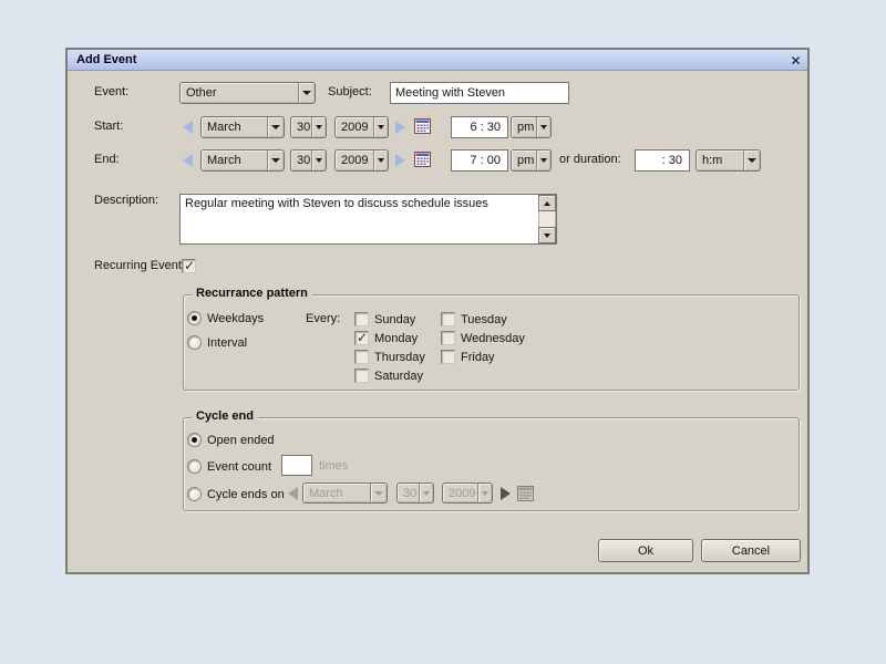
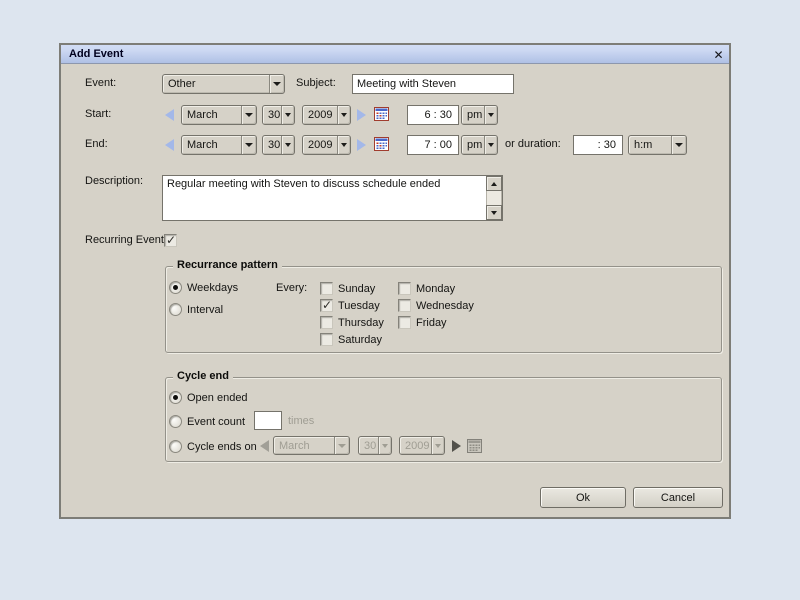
  Add Event
  ✕
  Event:
  Other
  Subject:
  Meeting with Steven
  Start:
  March
  30
  2009
  6 : 30
  pm
  End:
  March
  30
  2009
  7 : 00
  pm
  or duration:
  : 30
  h:m
  Description:
- Regular meeting with Steven to discuss schedule issues
+ Regular meeting with Steven to discuss schedule ended
  Recurring Event
  ✓
  Recurrance pattern
  Weekdays
  Interval
  Every:
  Sunday
- Tuesday
+ Monday
  ✓
- Monday
+ Tuesday
  Wednesday
  Thursday
  Friday
  Saturday
  Cycle end
  Open ended
  Event count
  times
  Cycle ends on
  March
  30
  2009
  Ok
  Cancel
